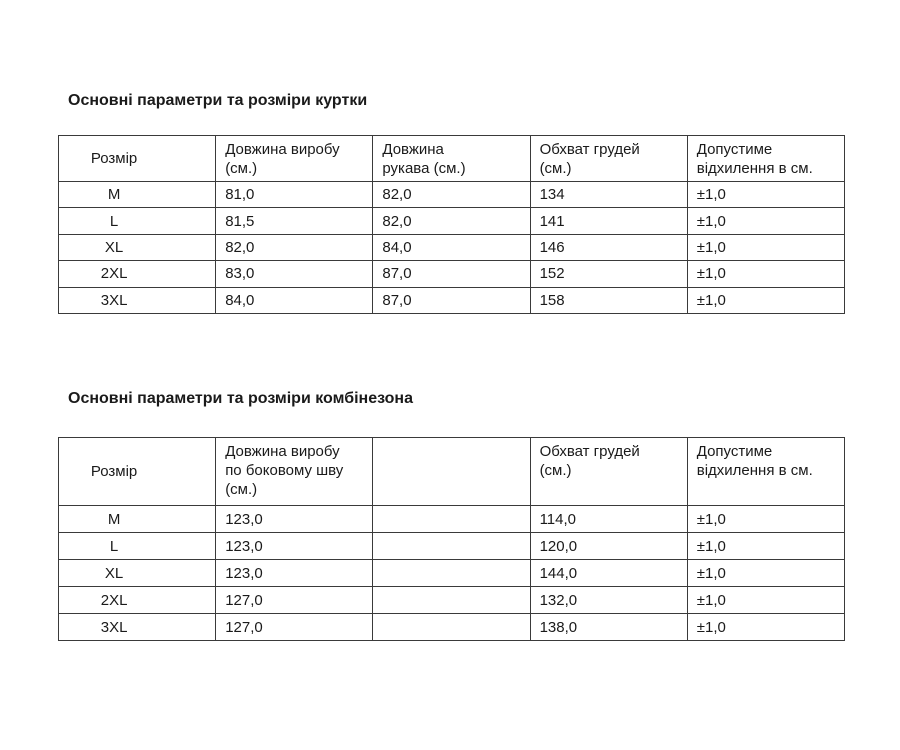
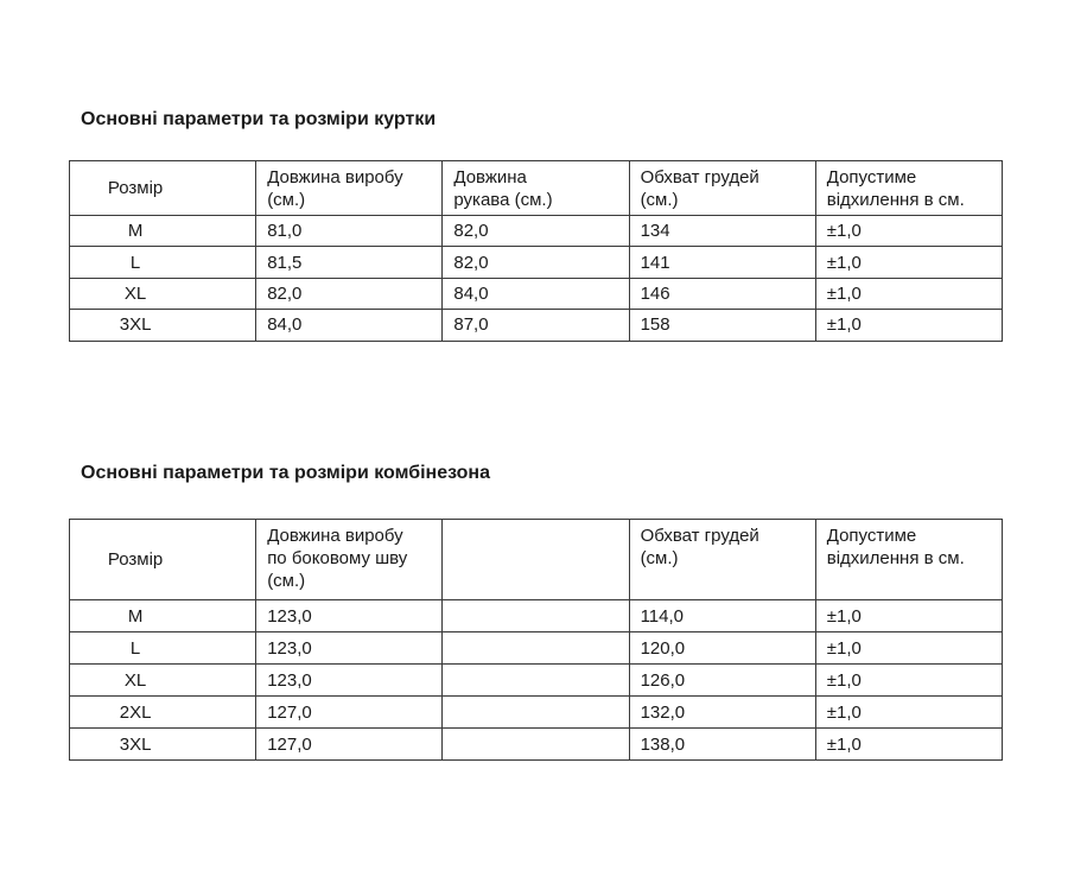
  Основні параметри та розміри куртки
  Розмір	Довжина виробу (см.)	Довжина рукава (см.)	Обхват грудей (см.)	Допустиме відхилення в см.
  M	81,0	82,0	134	±1,0
  L	81,5	82,0	141	±1,0
  XL	82,0	84,0	146	±1,0
- 2XL	83,0	87,0	152	±1,0
  3XL	84,0	87,0	158	±1,0
  Основні параметри та розміри комбінезона
  Розмір	Довжина виробу по боковому шву (см.)		Обхват грудей (см.)	Допустиме відхилення в см.
  M	123,0		114,0	±1,0
  L	123,0		120,0	±1,0
- XL	123,0		144,0	±1,0
+ XL	123,0		126,0	±1,0
  2XL	127,0		132,0	±1,0
  3XL	127,0		138,0	±1,0
